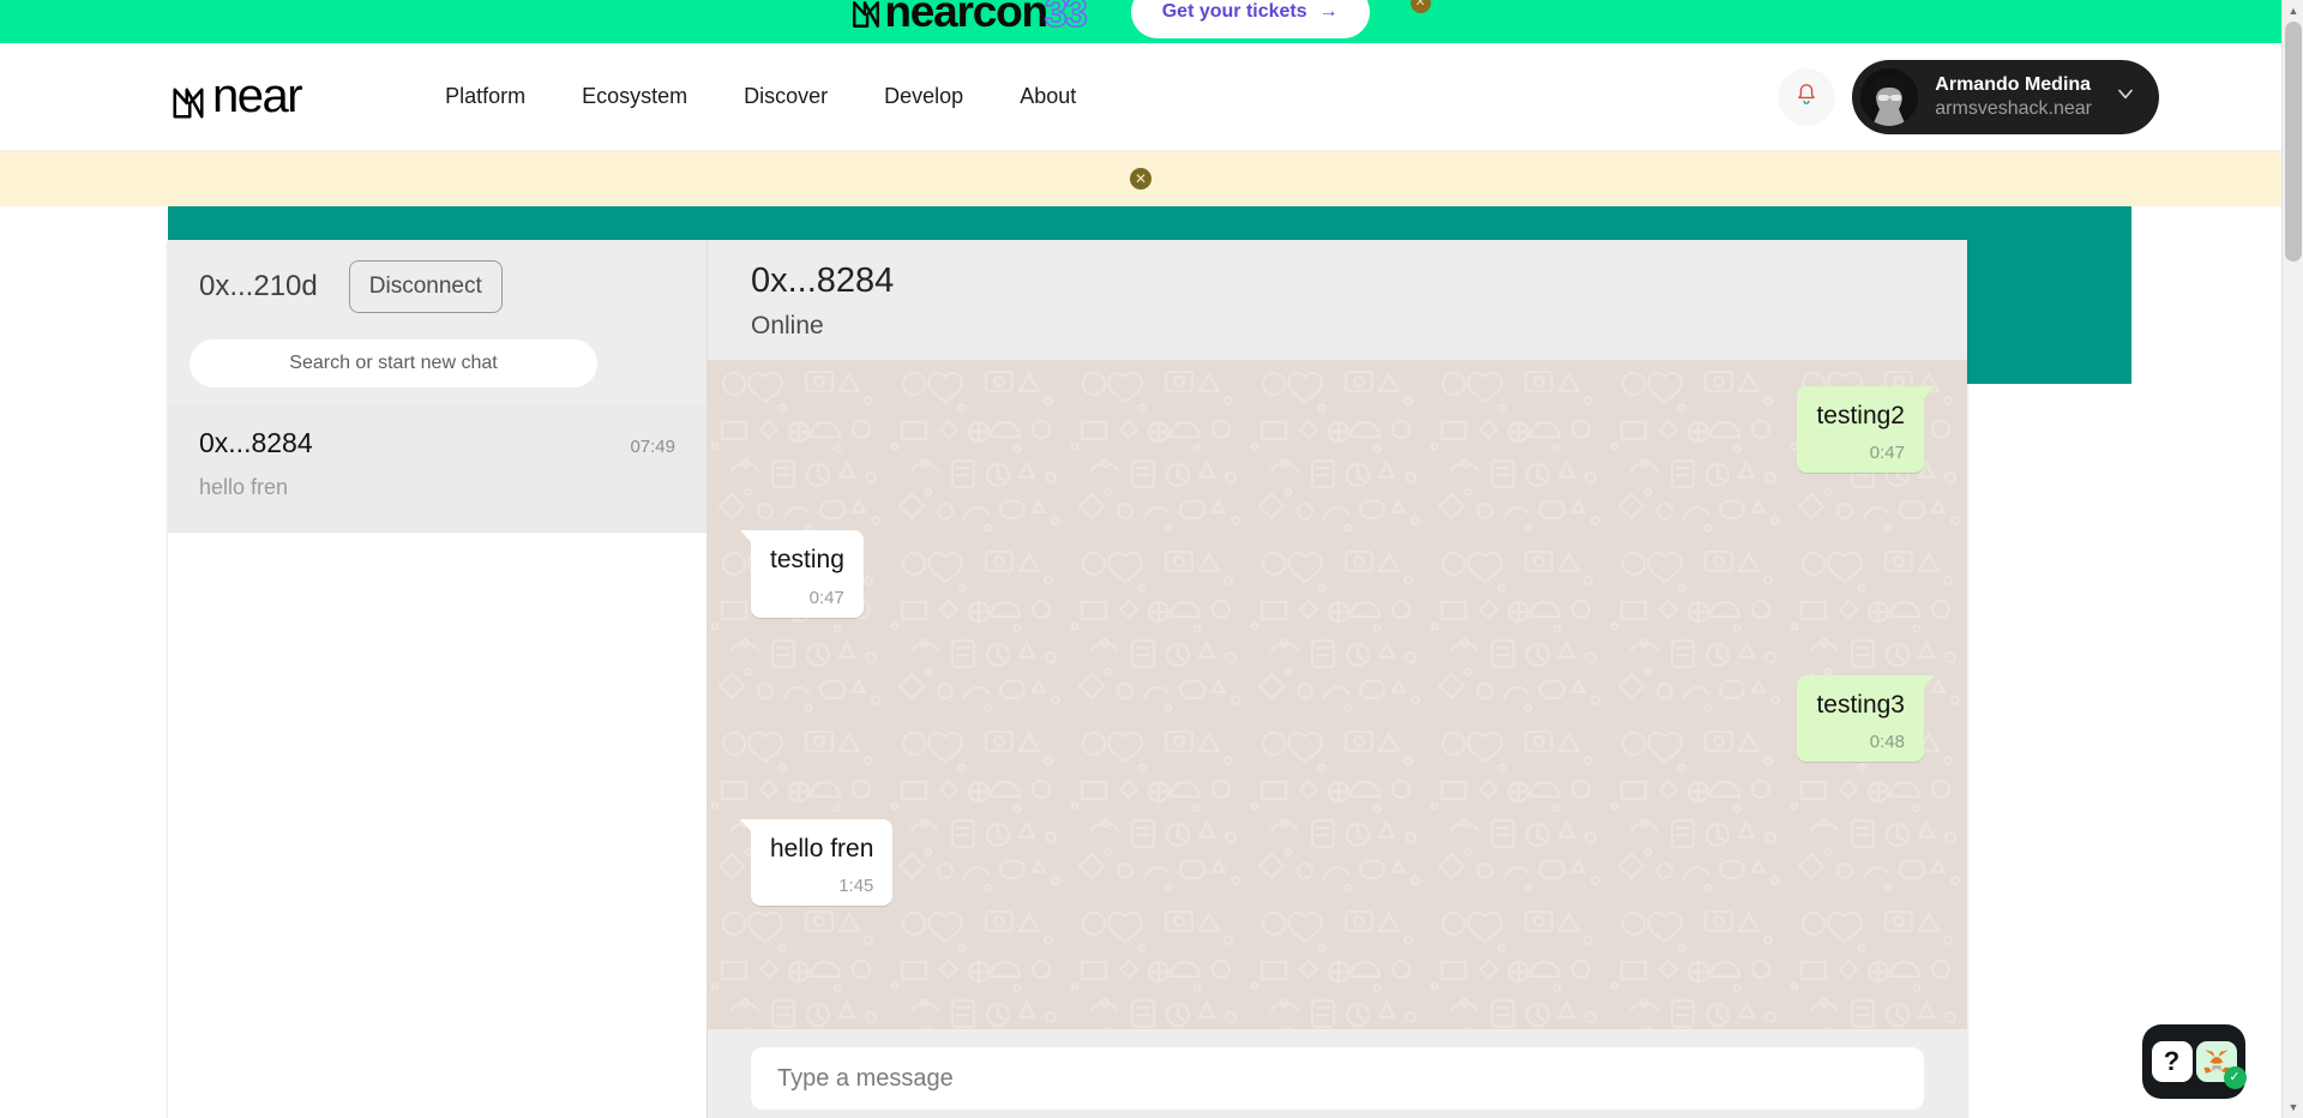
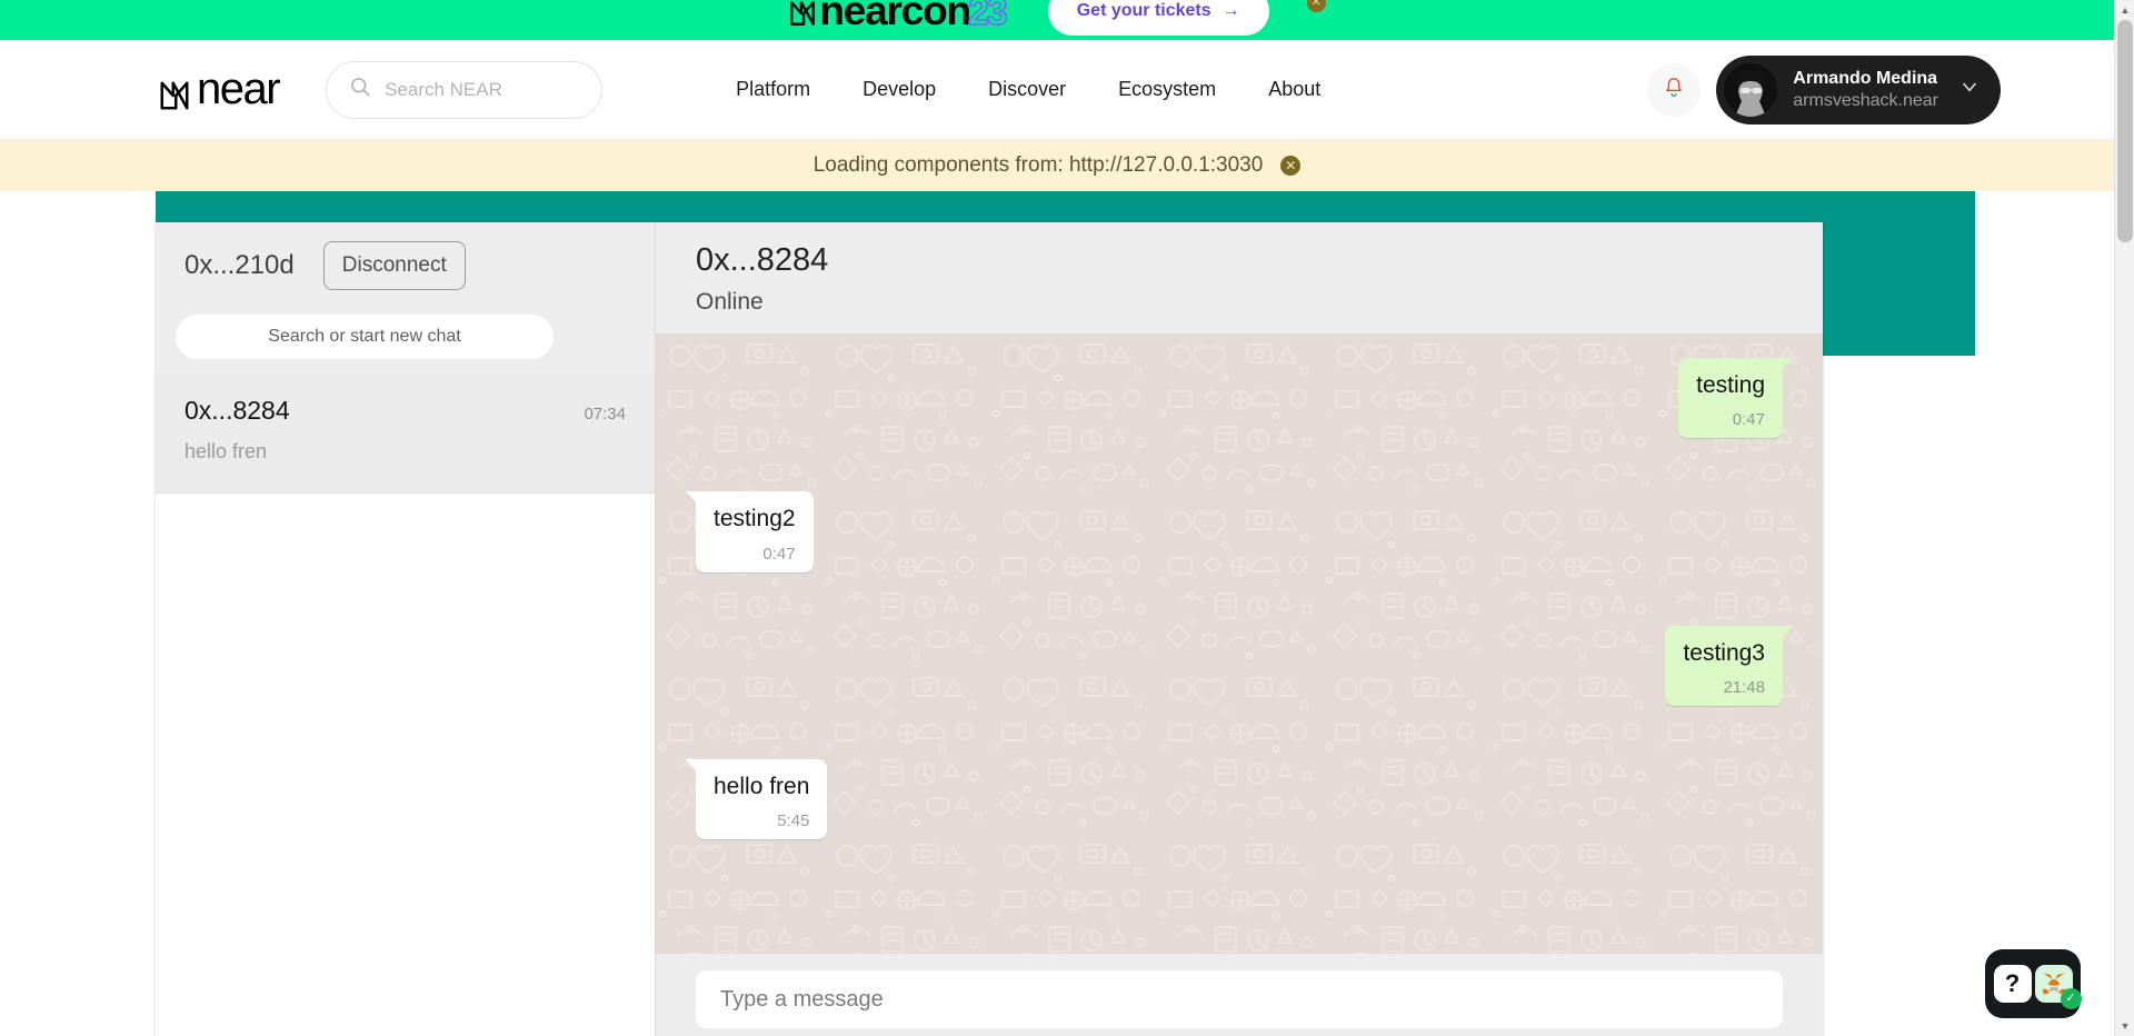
  nearcon
- 33
+ 23
  Get your tickets
  →
  ✕
  near
+ Search NEAR
  Platform
- Ecosystem
+ Develop
  Discover
- Develop
+ Ecosystem
  About
  Armando Medina
  armsveshack.near
+ Loading components from: http://127.0.0.1:3030
  ✕
  0x...210d
  Disconnect
  Search or start new chat
  0x...8284
- 07:49
+ 07:34
  hello fren
  0x...8284
  Online
- testing2
+ testing
  0:47
- testing
+ testing2
  0:47
  testing3
- 0:48
+ 21:48
  hello fren
- 1:45
+ 5:45
  Type a message
  ?
  ✓
  ▲
  ▼
